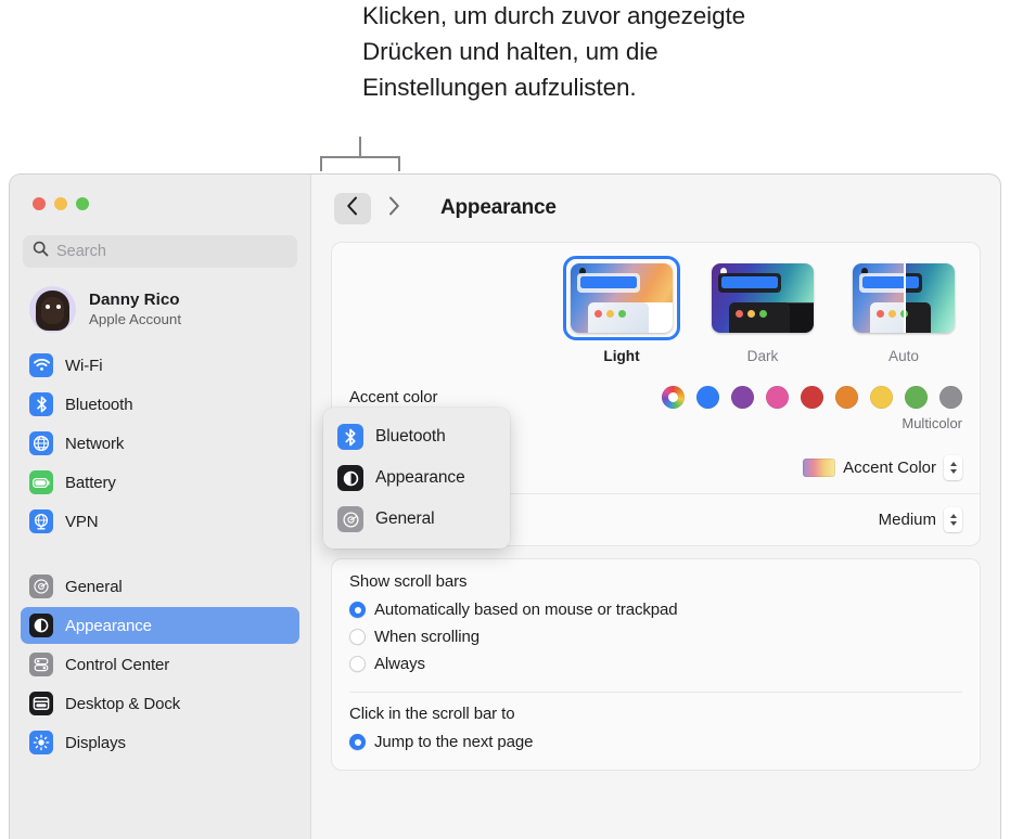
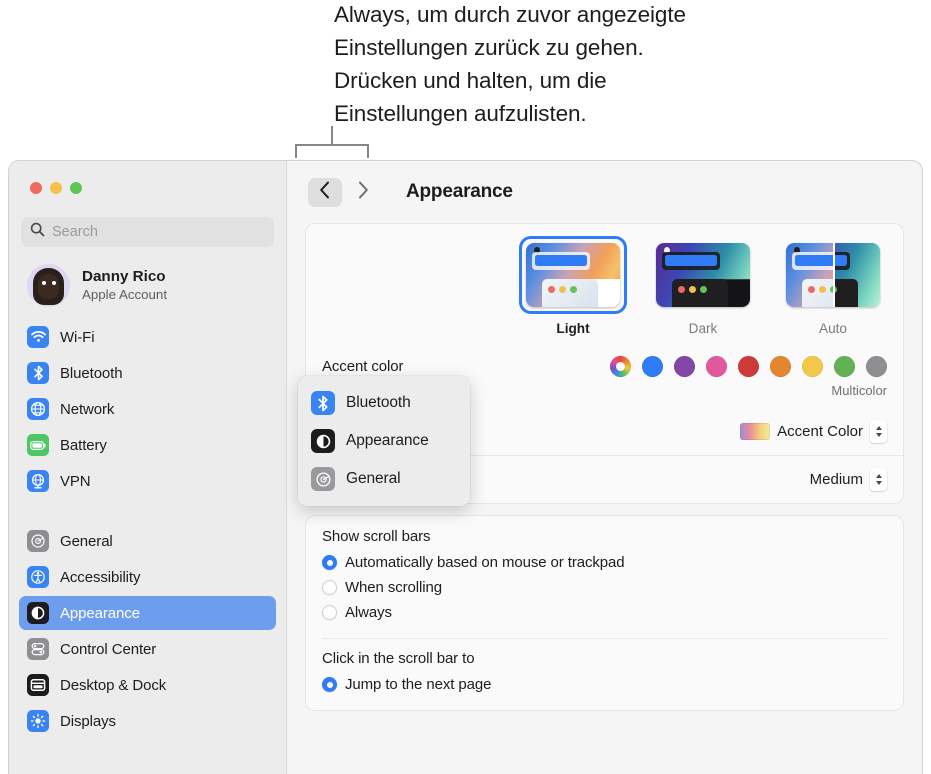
- Klicken, um durch zuvor angezeigte
+ Always, um durch zuvor angezeigte
+ Einstellungen zurück zu gehen.
  Drücken und halten, um die
  Einstellungen aufzulisten.
  Search
  Danny Rico
  Apple Account
  Wi-Fi
  Bluetooth
  Network
  Battery
  VPN
  General
+ Accessibility
  Appearance
  Control Center
  Desktop & Dock
  Displays
  Appearance
  Light
  Dark
  Auto
  Accent color
  Multicolor
  Accent Color
  Medium
  Show scroll bars
  Automatically based on mouse or trackpad
  When scrolling
  Always
  Click in the scroll bar to
  Jump to the next page
  Bluetooth
  Appearance
  General
